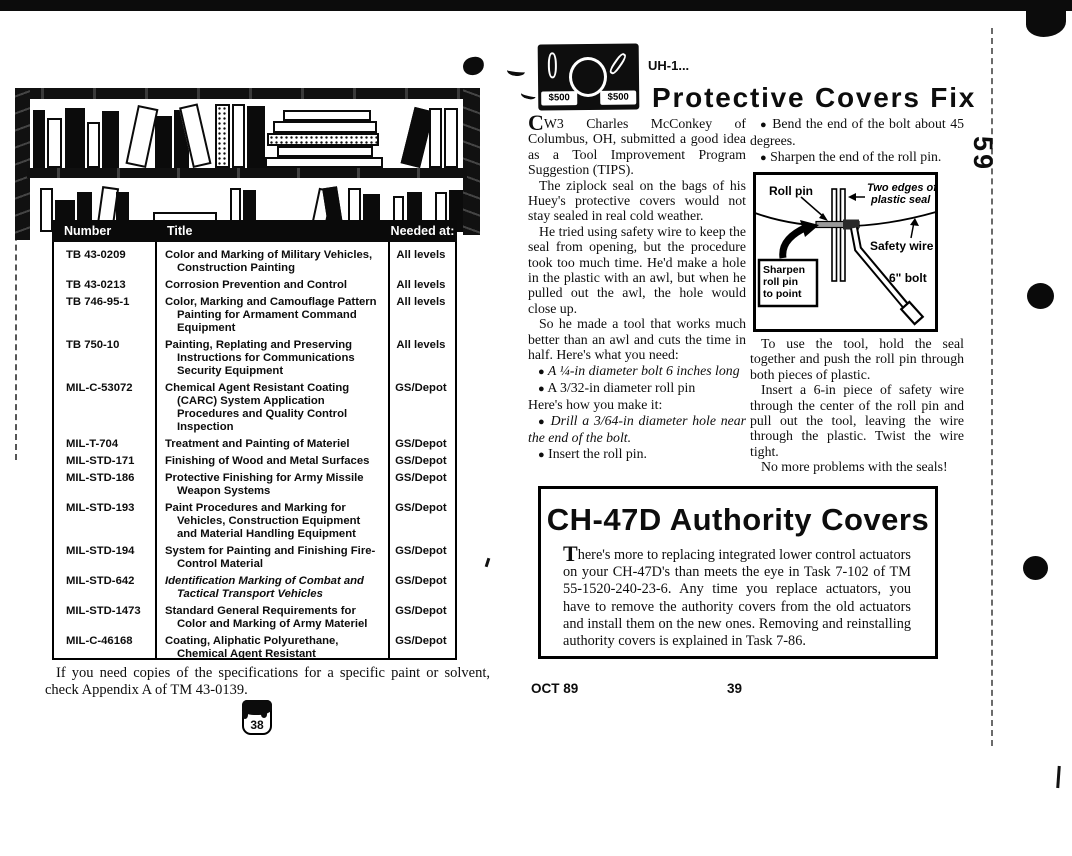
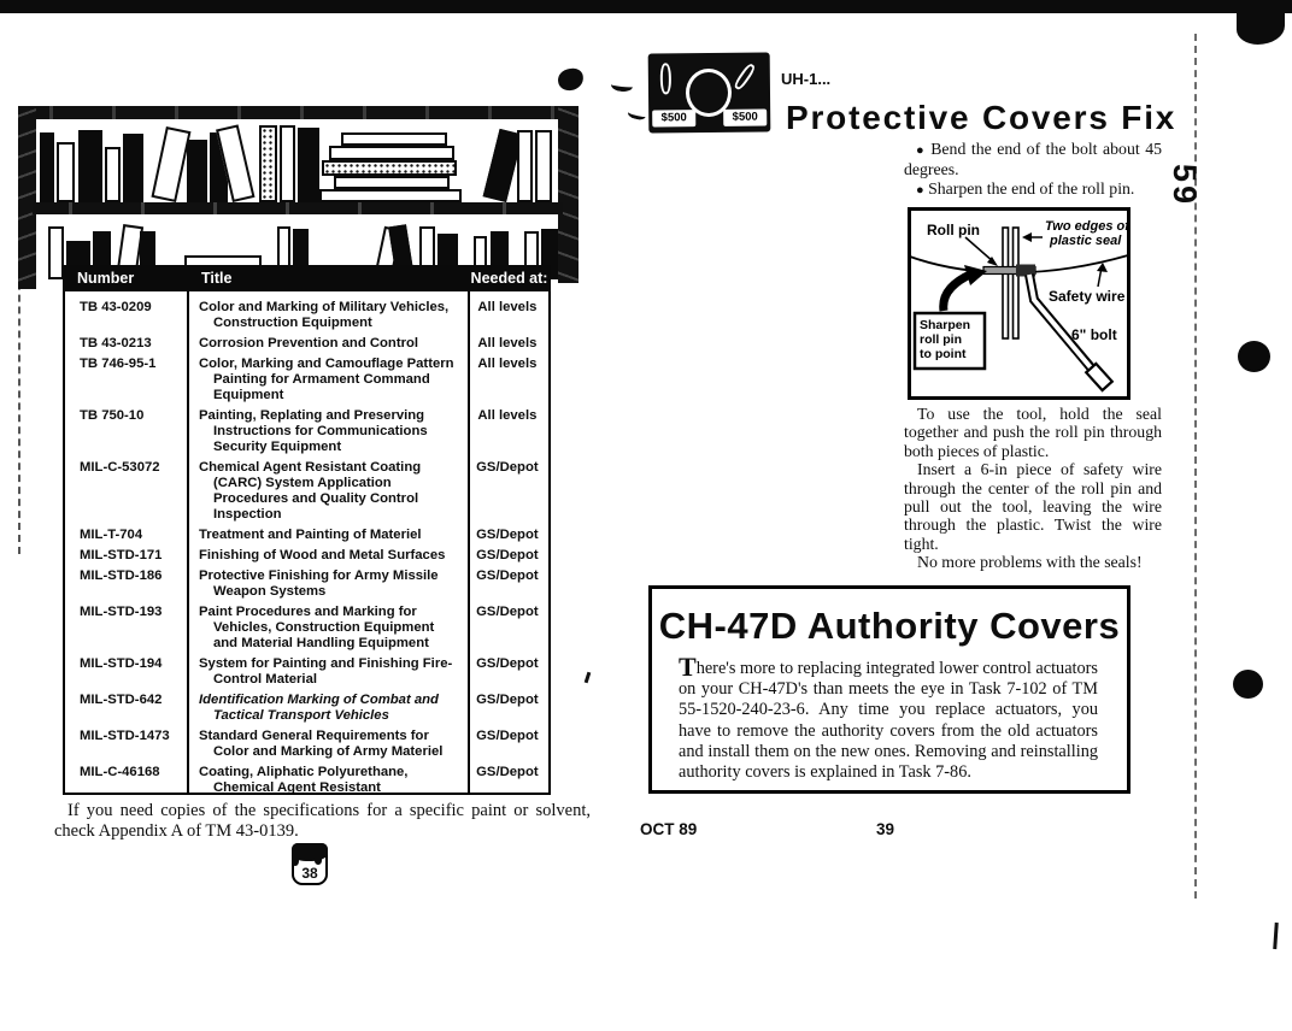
  Number
  Title
  Needed at:
  TB 43-0209
- Color and Marking of Military Vehicles, Construction Painting
+ Color and Marking of Military Vehicles, Construction Equipment
  All levels
  TB 43-0213
  Corrosion Prevention and Control
  All levels
  TB 746-95-1
  Color, Marking and Camouflage Pattern Painting for Armament Command Equipment
  All levels
  TB 750-10
  Painting, Replating and Preserving Instructions for Communications Security Equipment
  All levels
  MIL-C-53072
  Chemical Agent Resistant Coating (CARC) System Application Procedures and Quality Control Inspection
  GS/Depot
  MIL-T-704
  Treatment and Painting of Materiel
  GS/Depot
  MIL-STD-171
  Finishing of Wood and Metal Surfaces
  GS/Depot
  MIL-STD-186
  Protective Finishing for Army Missile Weapon Systems
  GS/Depot
  MIL-STD-193
  Paint Procedures and Marking for Vehicles, Construction Equipment and Material Handling Equipment
  GS/Depot
  MIL-STD-194
  System for Painting and Finishing Fire-Control Material
  GS/Depot
  MIL-STD-642
  Identification Marking of Combat and Tactical Transport Vehicles
  GS/Depot
  MIL-STD-1473
  Standard General Requirements for Color and Marking of Army Materiel
  GS/Depot
  MIL-C-46168
  Coating, Aliphatic Polyurethane, Chemical Agent Resistant
  GS/Depot
  If you need copies of the specifications for a specific paint or solvent, check Appendix A of TM 43-0139.
  38
  $500
  $500
  UH-1...
  Protective Covers Fix
- CW3 Charles McConkey of Columbus, OH, submitted a good idea as a Tool Improvement Program Suggestion (TIPS).
- The ziplock seal on the bags of his Huey's protective covers would not stay sealed in real cold weather.
- He tried using safety wire to keep the seal from opening, but the procedure took too much time. He'd make a hole in the plastic with an awl, but when he pulled out the awl, the hole would close up.
- So he made a tool that works much better than an awl and cuts the time in half. Here's what you need:
- ● A ¼-in diameter bolt 6 inches long
- ● A 3/32-in diameter roll pin
- Here's how you make it:
- ● Drill a 3/64-in diameter hole near the end of the bolt.
- ● Insert the roll pin.
  ● Bend the end of the bolt about 45 degrees.
  ● Sharpen the end of the roll pin.
  Roll pin
  Two edges of
  plastic seal
  Safety wire
  6" bolt
  Sharpen
  roll pin
  to point
  To use the tool, hold the seal together and push the roll pin through both pieces of plastic.
  Insert a 6-in piece of safety wire through the center of the roll pin and pull out the tool, leaving the wire through the plastic. Twist the wire tight.
  No more problems with the seals!
  CH-47D Authority Covers
  There's more to replacing integrated lower control actuators on your CH-47D's than meets the eye in Task 7-102 of TM 55-1520-240-23-6. Any time you replace actuators, you have to remove the authority covers from the old actuators and install them on the new ones. Removing and reinstalling authority covers is explained in Task 7-86.
  OCT 89
  39
